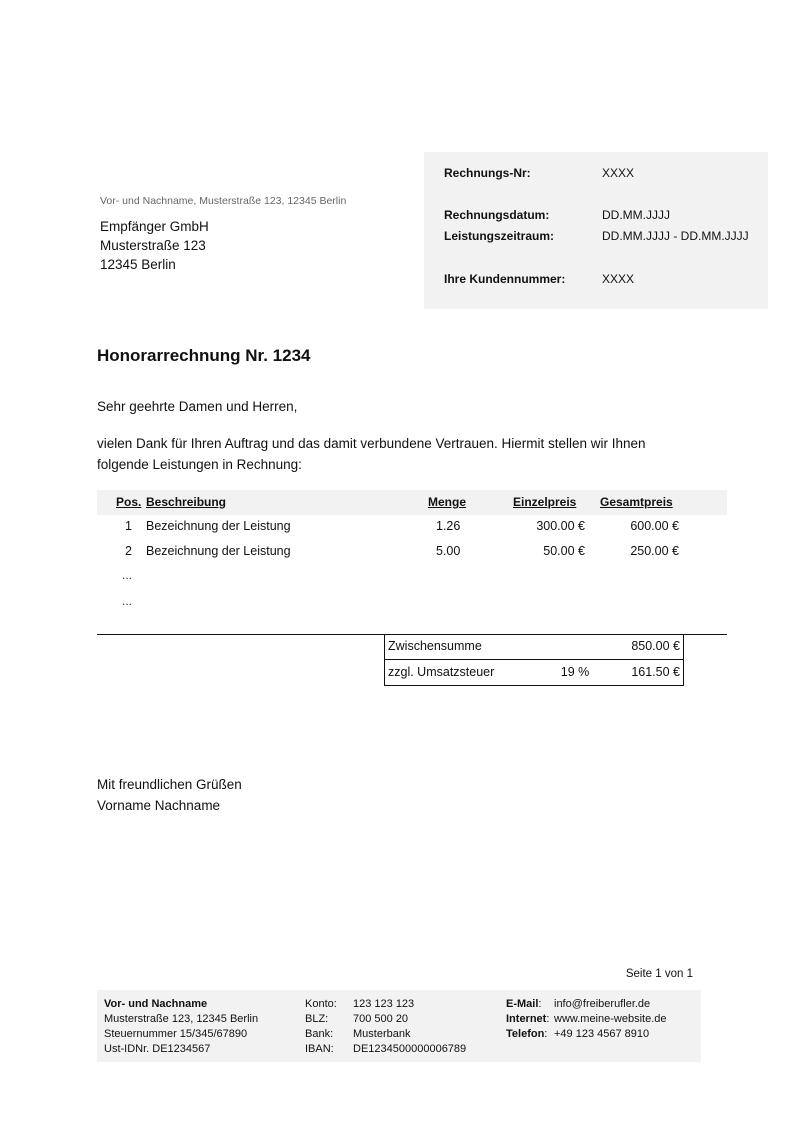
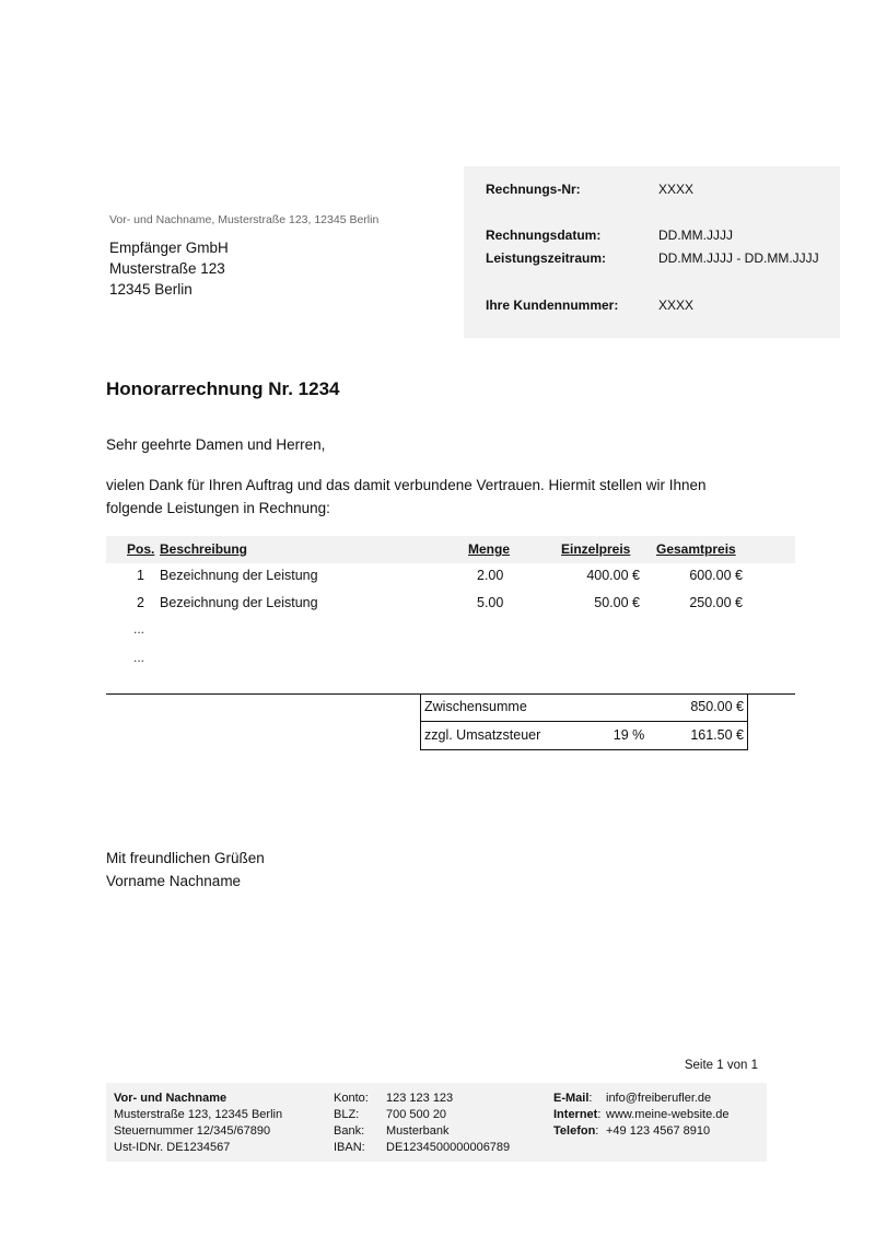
  Rechnungs-Nr:
  XXXX
  Rechnungsdatum:
  DD.MM.JJJJ
  Leistungszeitraum:
  DD.MM.JJJJ - DD.MM.JJJJ
  Ihre Kundennummer:
  XXXX
  Vor- und Nachname, Musterstraße 123, 12345 Berlin
  Empfänger GmbH
  Musterstraße 123
  12345 Berlin
  Honorarrechnung Nr. 1234
  Sehr geehrte Damen und Herren,
  vielen Dank für Ihren Auftrag und das damit verbundene Vertrauen. Hiermit stellen wir Ihnen
  folgende Leistungen in Rechnung:
  Pos.
  Beschreibung
  Menge
  Einzelpreis
  Gesamtpreis
  1
  Bezeichnung der Leistung
- 1.26
+ 2.00
- 300.00 €
+ 400.00 €
  600.00 €
  2
  Bezeichnung der Leistung
  5.00
  50.00 €
  250.00 €
  ...
  ...
  Zwischensumme
  850.00 €
  zzgl. Umsatzsteuer
  19 %
  161.50 €
  Mit freundlichen Grüßen
  Vorname Nachname
  Seite 1 von 1
  Vor- und Nachname
  Musterstraße 123, 12345 Berlin
- Steuernummer 15/345/67890
+ Steuernummer 12/345/67890
  Ust-IDNr. DE1234567
  Konto: 123 123 123
  BLZ: 700 500 20
  Bank: Musterbank
  IBAN: DE1234500000006789
  E-Mail: info@freiberufler.de
  Internet: www.meine-website.de
  Telefon: +49 123 4567 8910
